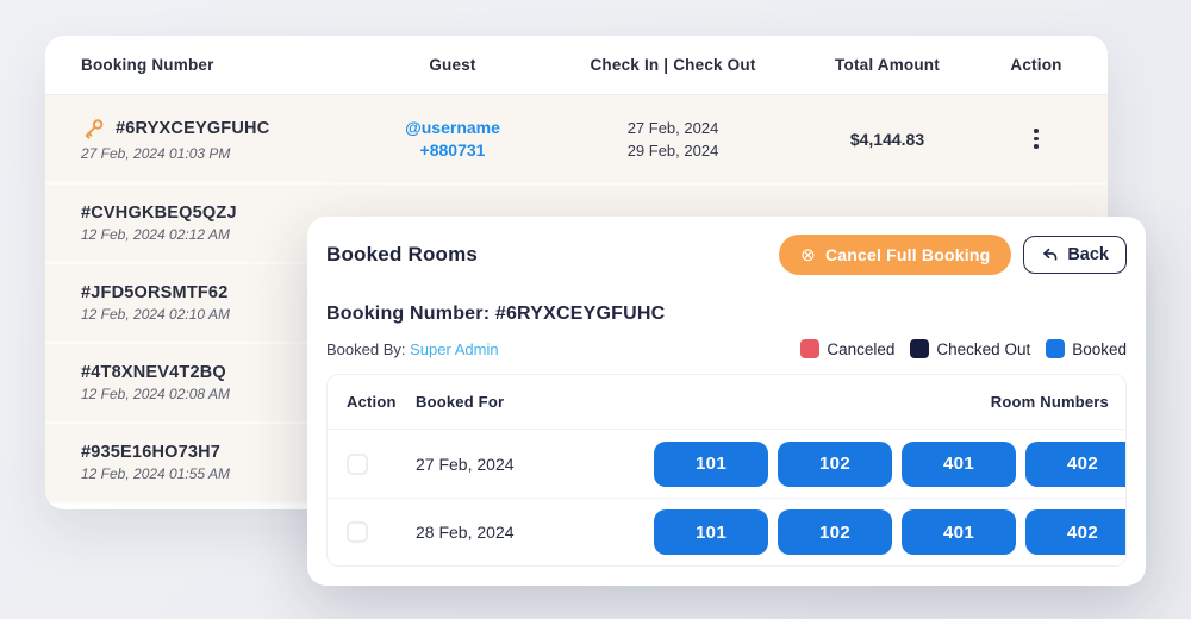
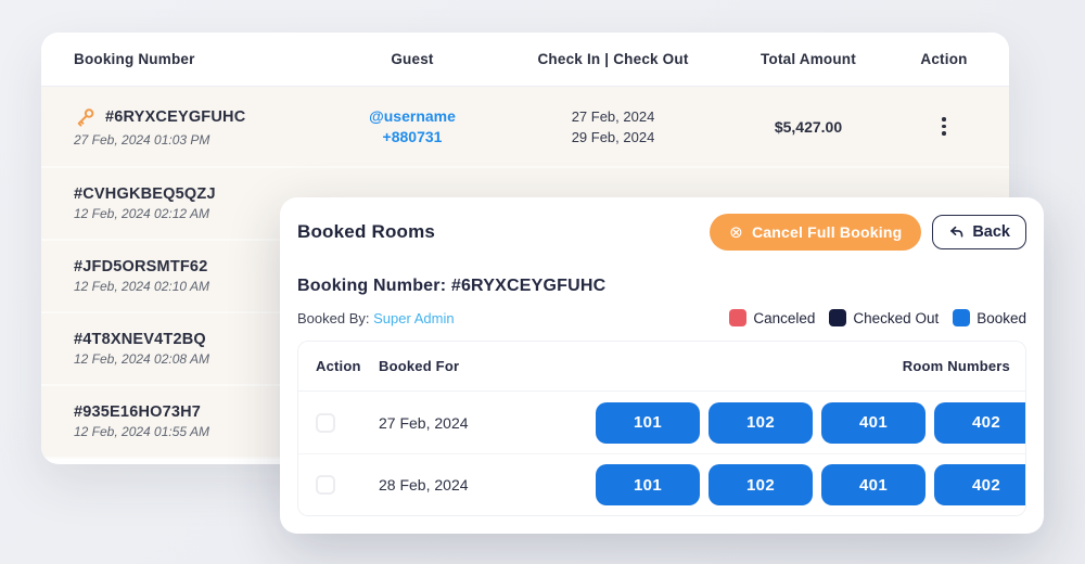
  Booking Number
  Guest
  Check In | Check Out
  Total Amount
  Action
  #6RYXCEYGFUHC
  27 Feb, 2024 01:03 PM
  @username
  +880731
  27 Feb, 2024
  29 Feb, 2024
- $4,144.83
+ $5,427.00
  #CVHGKBEQ5QZJ
  12 Feb, 2024 02:12 AM
  #JFD5ORSMTF62
  12 Feb, 2024 02:10 AM
  #4T8XNEV4T2BQ
  12 Feb, 2024 02:08 AM
  #935E16HO73H7
  12 Feb, 2024 01:55 AM
  Booked Rooms
  ⊗
  Cancel Full Booking
  Back
  Booking Number: #6RYXCEYGFUHC
  Booked By: Super Admin
  Canceled
  Checked Out
  Booked
  Action
  Booked For
  Room Numbers
  27 Feb, 2024
  101
  102
  401
  402
  28 Feb, 2024
  101
  102
  401
  402
